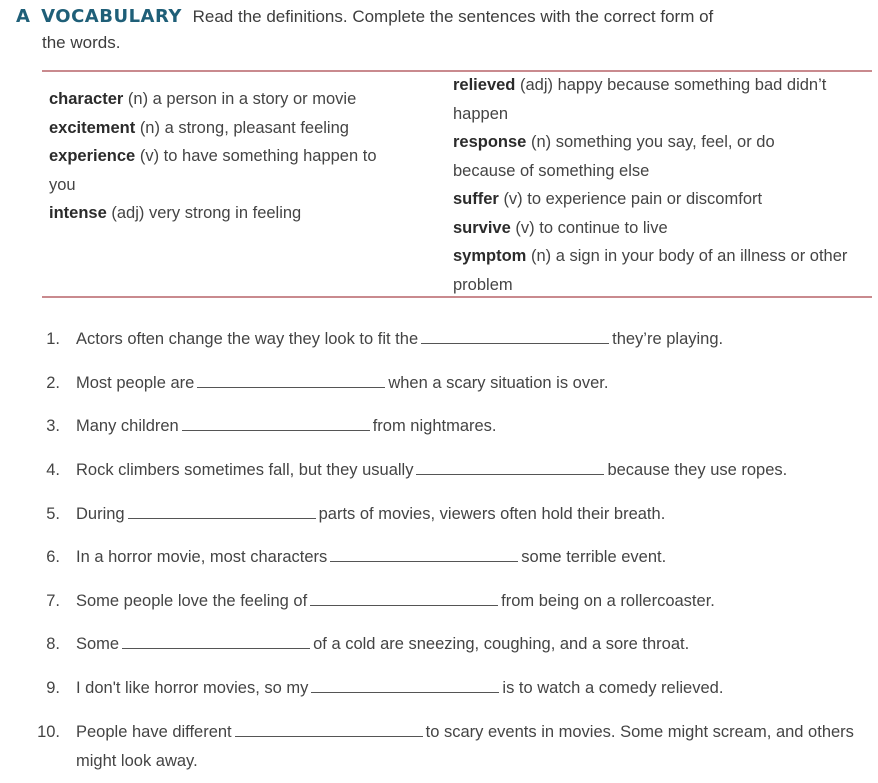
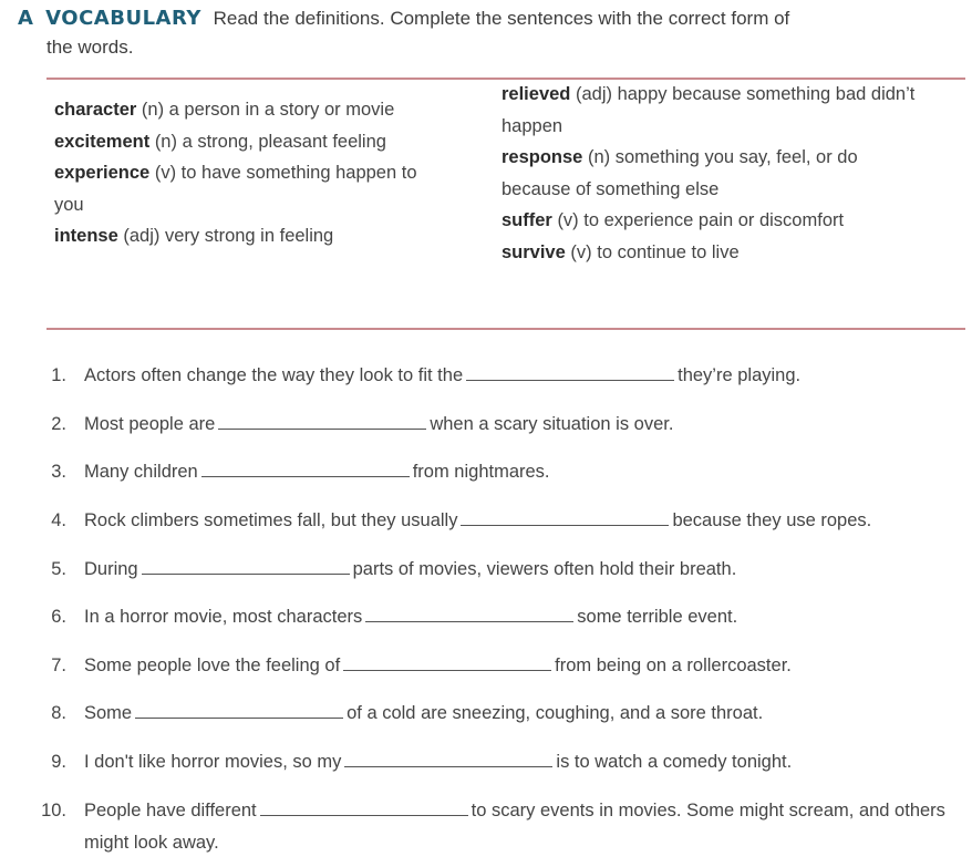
  A VOCABULARY Read the definitions. Complete the sentences with the correct form of
  the words.
  character (n) a person in a story or movie
  excitement (n) a strong, pleasant feeling
  experience (v) to have something happen to you
  intense (adj) very strong in feeling
  relieved (adj) happy because something bad didn’t happen
  response (n) something you say, feel, or do because of something else
  suffer (v) to experience pain or discomfort
  survive (v) to continue to live
- symptom (n) a sign in your body of an illness or other problem
  1.
  Actors often change the way they look to fit the they’re playing.
  2.
  Most people are when a scary situation is over.
  3.
  Many children from nightmares.
  4.
  Rock climbers sometimes fall, but they usually because they use ropes.
  5.
  During parts of movies, viewers often hold their breath.
  6.
  In a horror movie, most characters some terrible event.
  7.
  Some people love the feeling of from being on a rollercoaster.
  8.
  Some of a cold are sneezing, coughing, and a sore throat.
  9.
- I don't like horror movies, so my is to watch a comedy relieved.
+ I don't like horror movies, so my is to watch a comedy tonight.
  10.
  People have different to scary events in movies. Some might scream, and others might look away.
